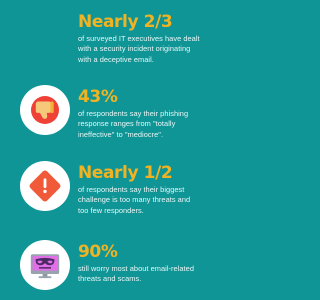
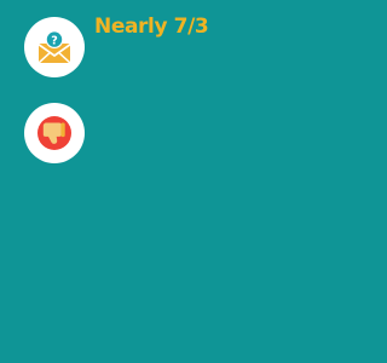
+ ?
- Nearly 2/3
+ Nearly 7/3
- of surveyed IT executives have dealt with a security incident originating with a deceptive email.
- 43%
- of respondents say their phishing response ranges from "totally ineffective" to "mediocre".
- Nearly 1/2
- of respondents say their biggest challenge is too many threats and too few responders.
- 90%
- still worry most about email-related threats and scams.
